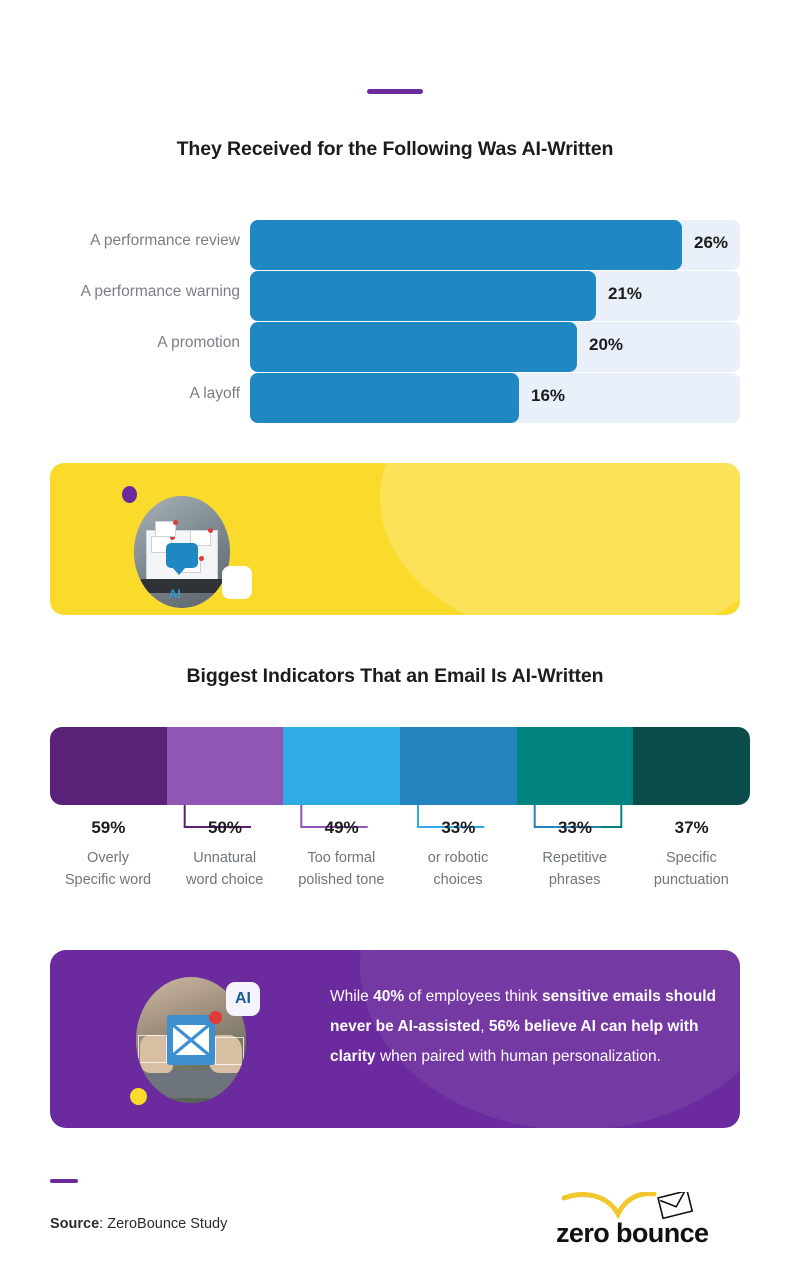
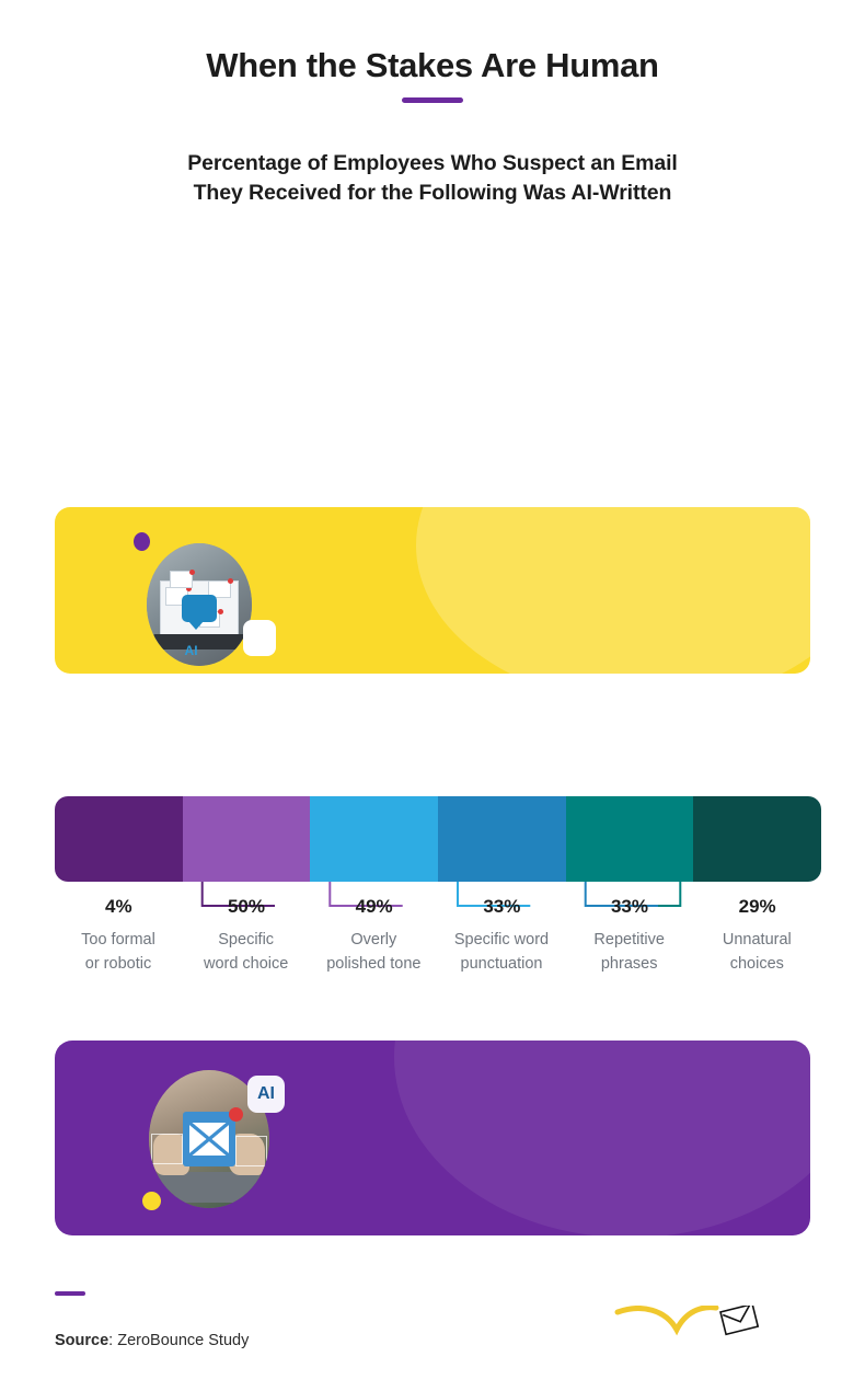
+ When the Stakes Are Human
+ Percentage of Employees Who Suspect an Email
  They Received for the Following Was AI-Written
- A performance review
- 26%
- A performance warning
- 21%
- A promotion
- 20%
- A layoff
- 16%
  AI
- Biggest Indicators That an Email Is AI-Written
- 59%
+ 4%
- Overly
+ Too formal
- Specific word
+ or robotic
  50%
- Unnatural
+ Specific
  word choice
  49%
- Too formal
+ Overly
  polished tone
  33%
- or robotic
+ Specific word
- choices
+ punctuation
  33%
  Repetitive
  phrases
- 37%
+ 29%
- Specific
+ Unnatural
- punctuation
+ choices
  AI
- While 40% of employees think sensitive emails should never be AI-assisted, 56% believe AI can help with clarity when paired with human personalization.
  Source: ZeroBounce Study
- zero bounce
